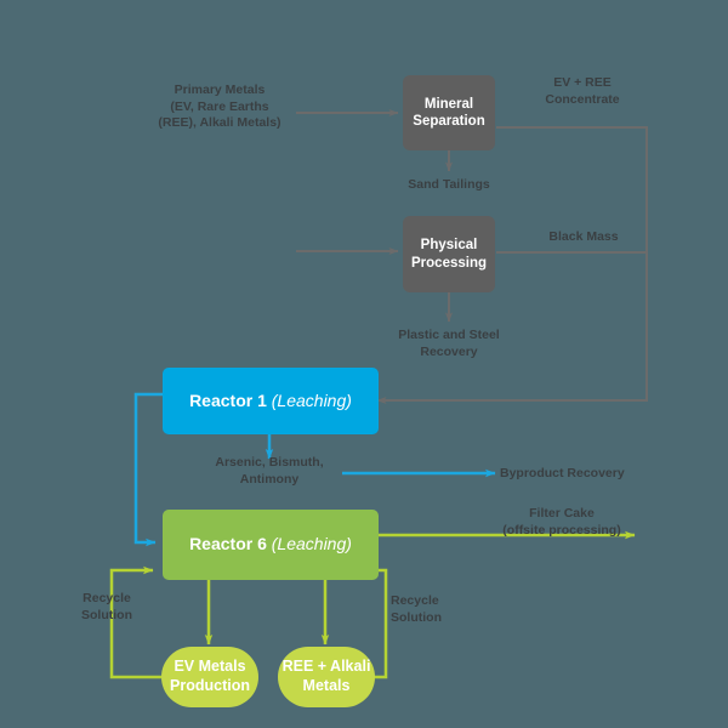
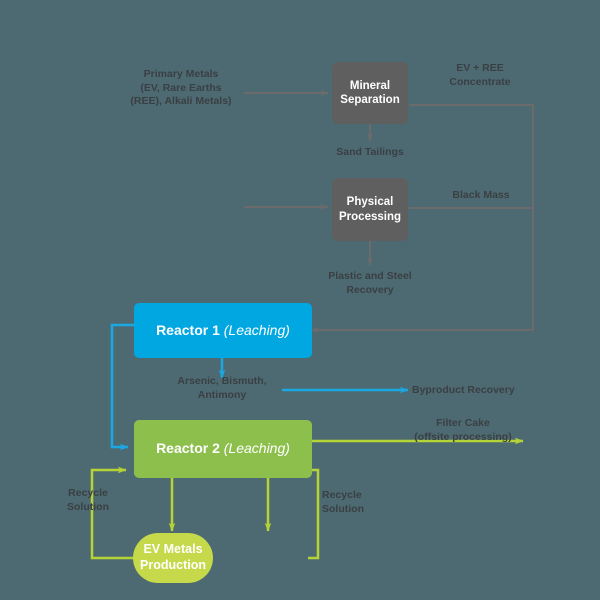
  Mineral Separation
  Physical Processing
  Reactor 1 (Leaching)
- Reactor 6 (Leaching)
+ Reactor 2 (Leaching)
  EV Metals Production
- REE + Alkali Metals
  Primary Metals
  (EV, Rare Earths
  (REE), Alkali Metals)
  EV + REE
  Concentrate
  Sand Tailings
  Black Mass
  Plastic and Steel
  Recovery
  Arsenic, Bismuth,
  Antimony
  Byproduct Recovery
  Filter Cake
  (offsite processing)
  Recycle
  Solution
  Recycle
  Solution
